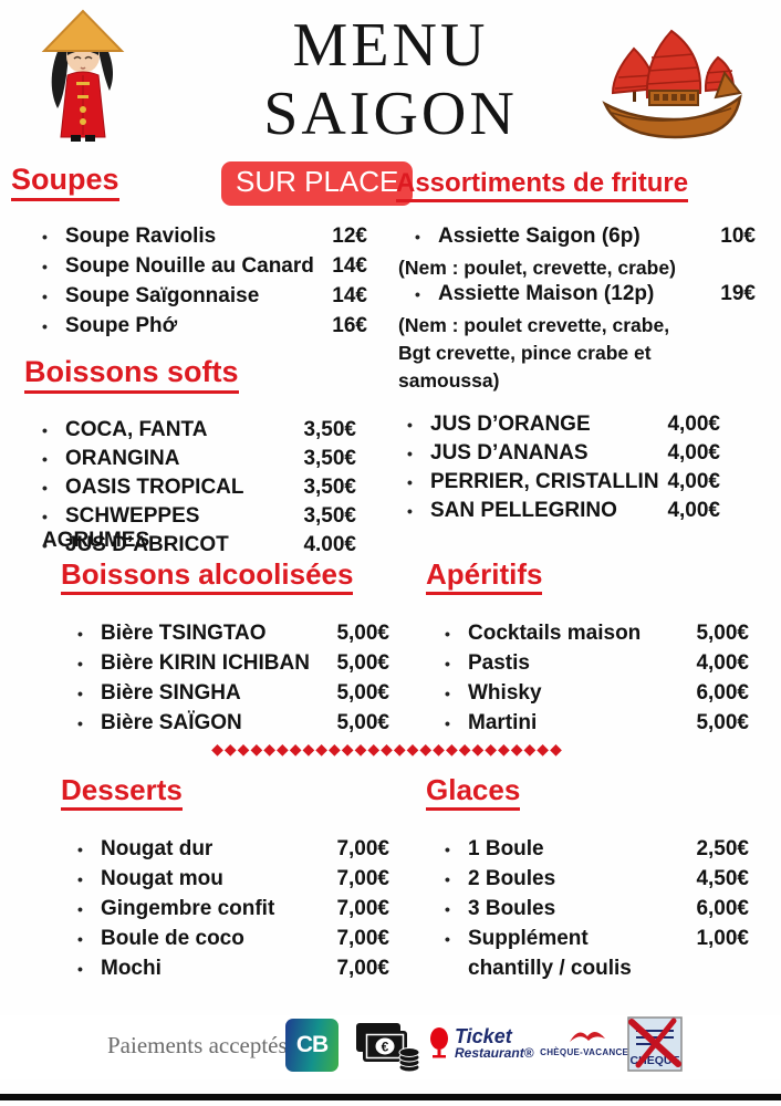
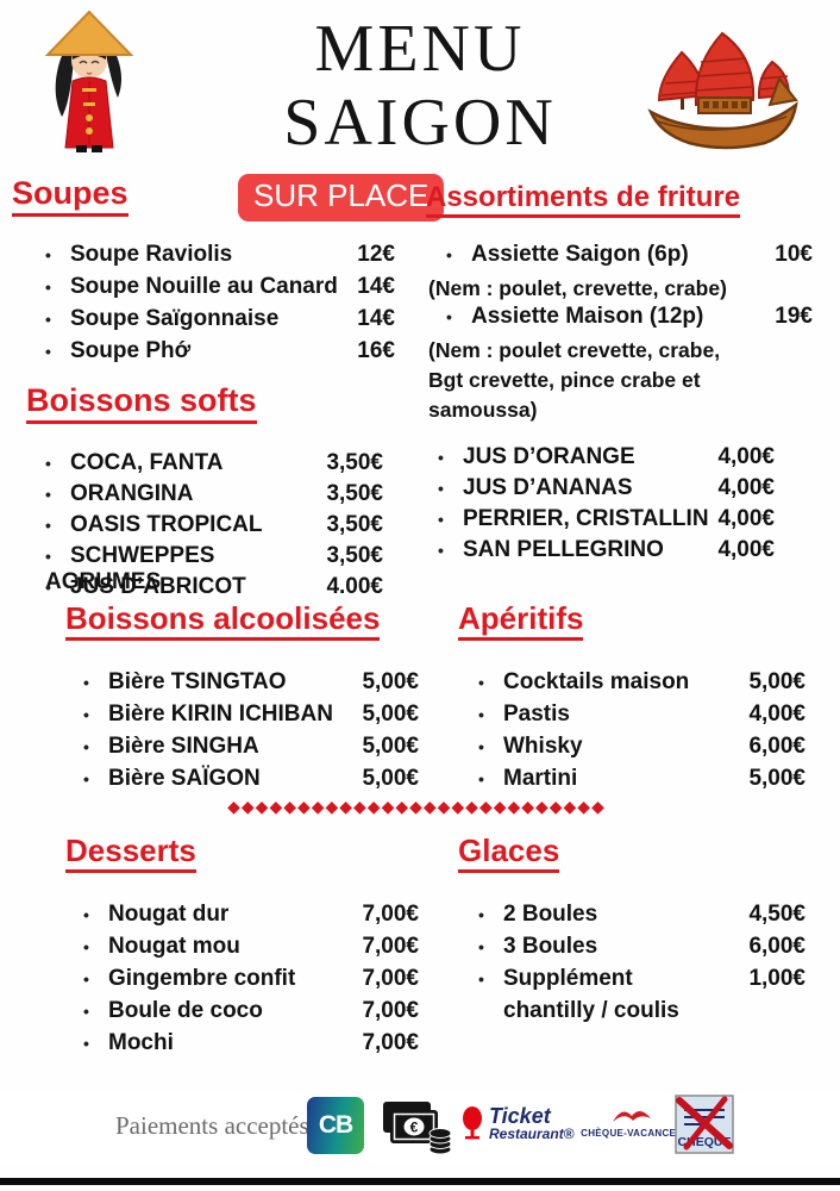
  MENU
  SAIGON
  Soupes
  SUR PLACE
  Assortiments de friture
  Soupe Raviolis
  12€
  Soupe Nouille au Canard
  14€
  Soupe Saïgonnaise
  14€
  Soupe Phớ
  16€
  Assiette Saigon (6p)
  10€
  (Nem : poulet, crevette, crabe)
  Assiette Maison (12p)
  19€
  (Nem : poulet crevette, crabe,
  Bgt crevette, pince crabe et samoussa)
  Boissons softs
  COCA, FANTA
  3,50€
  ORANGINA
  3,50€
  OASIS TROPICAL
  3,50€
  SCHWEPPES AGRUMES
  3,50€
  JUS D’ABRICOT
  4.00€
  JUS D’ORANGE
  4,00€
  JUS D’ANANAS
  4,00€
  PERRIER, CRISTALLIN
  4,00€
  SAN PELLEGRINO
  4,00€
  Boissons alcoolisées
  Apéritifs
  Bière TSINGTAO
  5,00€
  Bière KIRIN ICHIBAN
  5,00€
  Bière SINGHA
  5,00€
  Bière SAÏGON
  5,00€
  Cocktails maison
  5,00€
  Pastis
  4,00€
  Whisky
  6,00€
  Martini
  5,00€
  ◆◆◆◆◆◆◆◆◆◆◆◆◆◆◆◆◆◆◆◆◆◆◆◆◆◆◆
  Desserts
  Glaces
  Nougat dur
  7,00€
  Nougat mou
  7,00€
  Gingembre confit
  7,00€
  Boule de coco
  7,00€
  Mochi
  7,00€
- 1 Boule
- 2,50€
  2 Boules
  4,50€
  3 Boules
  6,00€
  Supplément
  1,00€
  chantilly / coulis
  Paiements acceptés
  CB
  €
  Ticket
  Restaurant®
  CHÈQUE-VACANCE
